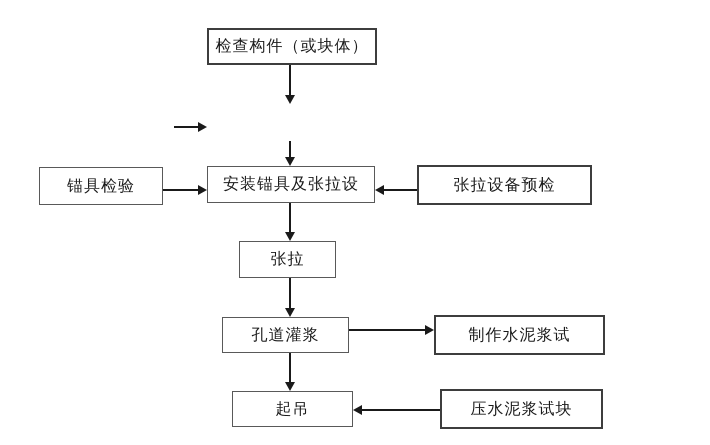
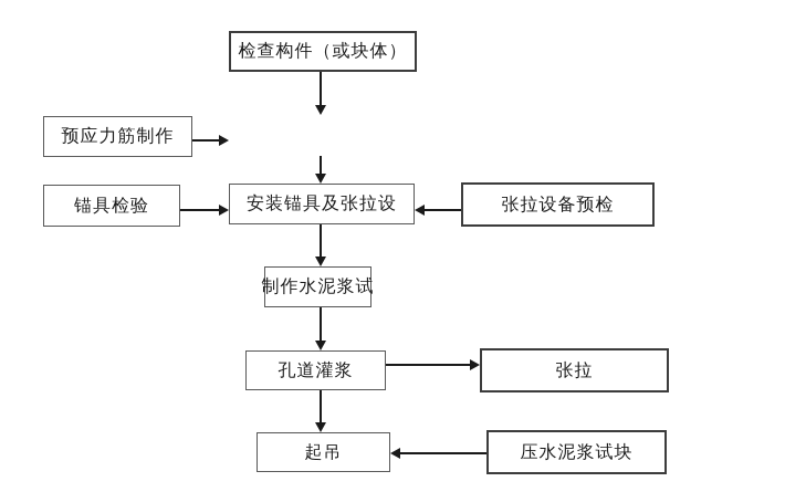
  检查构件（或块体）
+ 预应力筋制作
  锚具检验
  安装锚具及张拉设
  张拉设备预检
- 张拉
+ 制作水泥浆试
  孔道灌浆
- 制作水泥浆试
+ 张拉
  起吊
  压水泥浆试块
